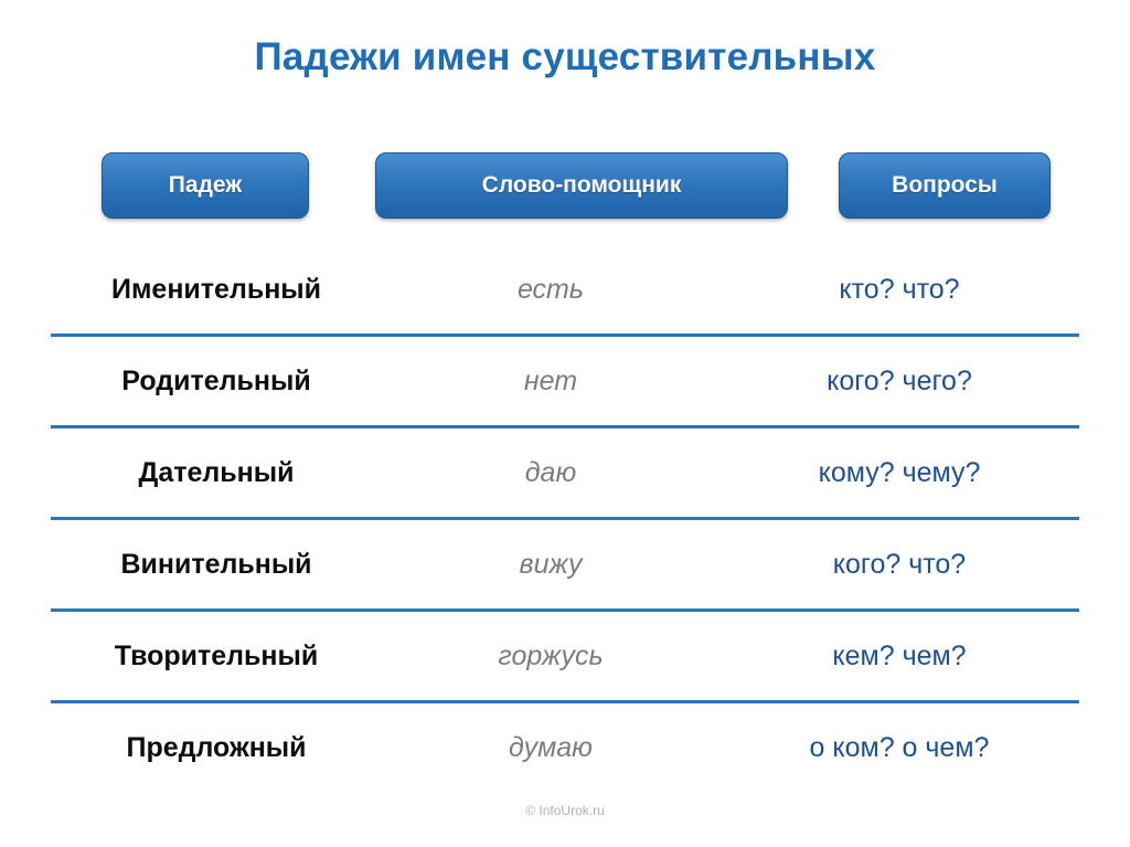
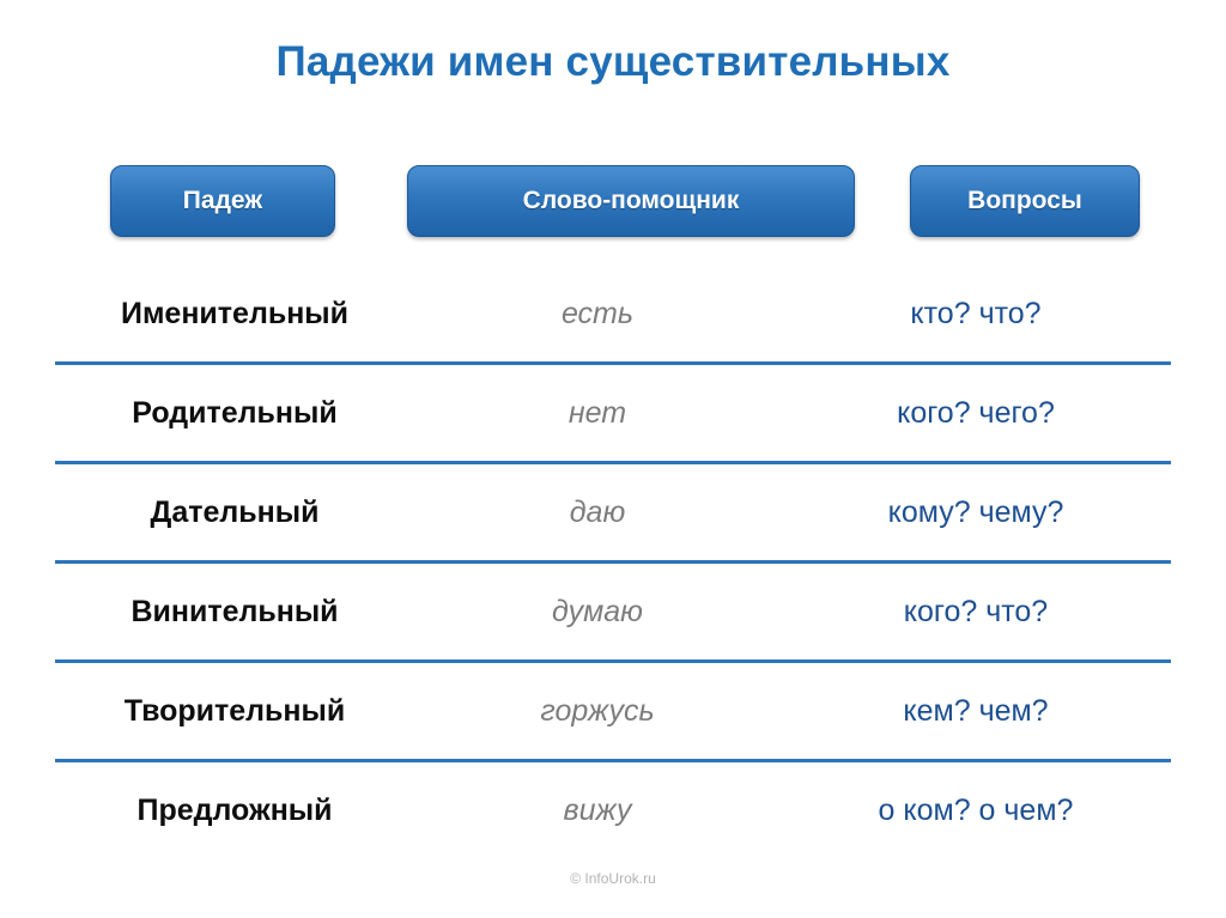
  Падежи имен существительных
  Падеж
  Слово-помощник
  Вопросы
  Именительный
  есть
  кто? что?
  Родительный
  нет
  кого? чего?
  Дательный
  даю
  кому? чему?
  Винительный
- вижу
+ думаю
  кого? что?
  Творительный
  горжусь
  кем? чем?
  Предложный
- думаю
+ вижу
  о ком? о чем?
  © InfoUrok.ru
